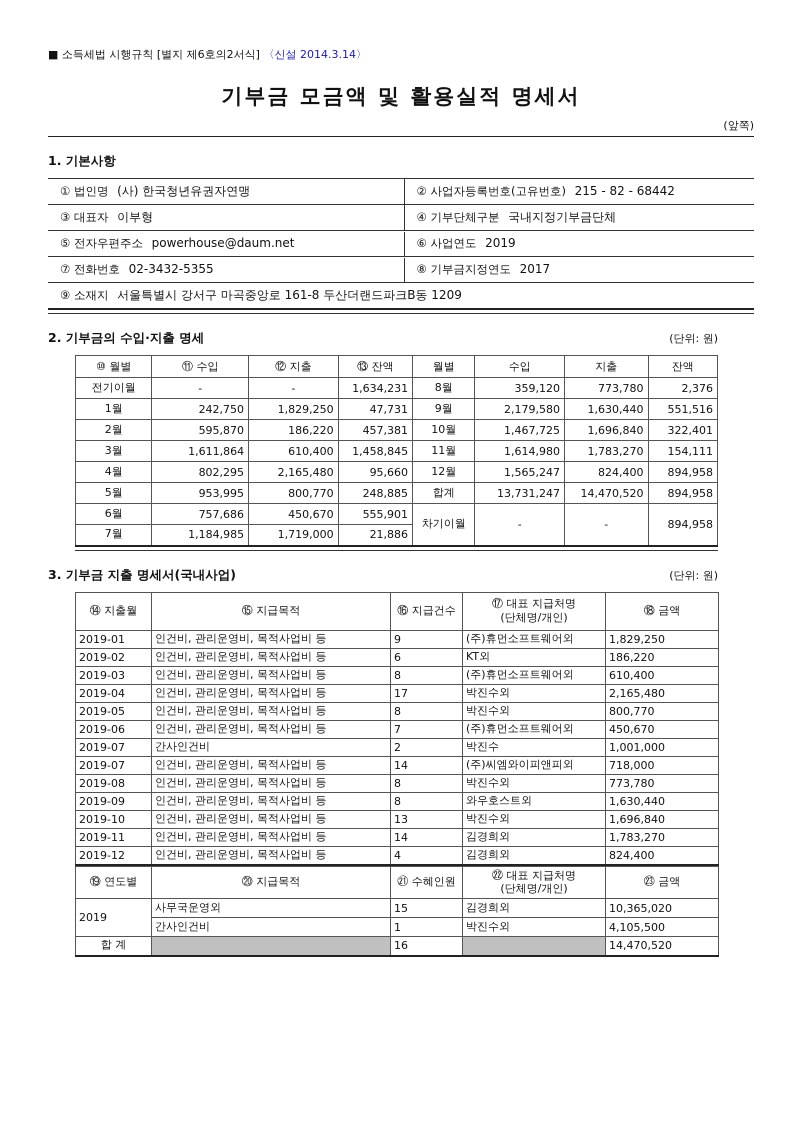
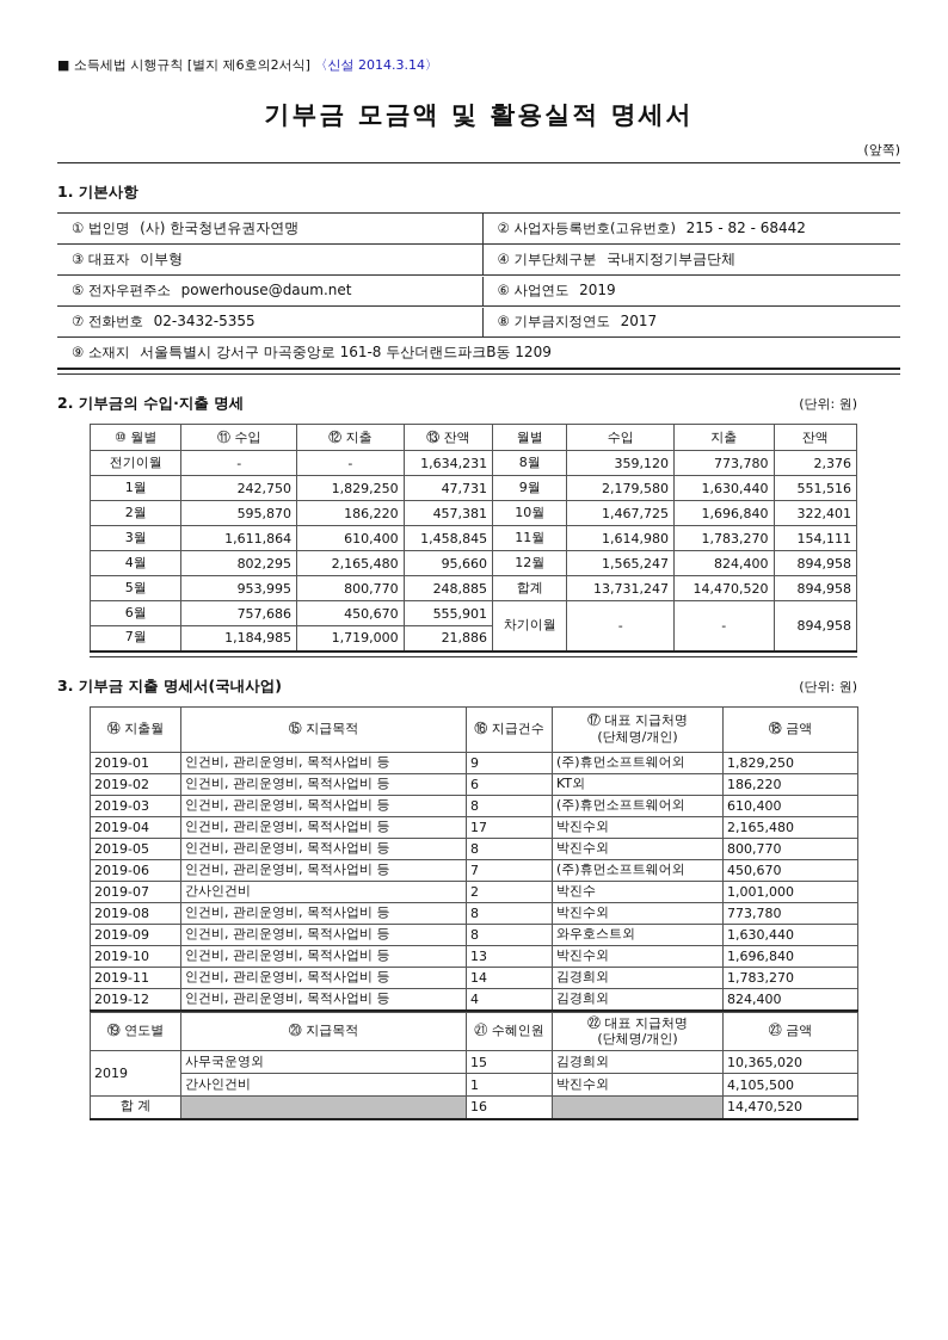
  ■ 소득세법 시행규칙 [별지 제6호의2서식] 〈신설 2014.3.14〉
  기부금 모금액 및 활용실적 명세서
  (앞쪽)
  1. 기본사항
  ① 법인명 (사) 한국청년유권자연맹
  ② 사업자등록번호(고유번호) 215 - 82 - 68442
  ③ 대표자 이부형
  ④ 기부단체구분 국내지정기부금단체
  ⑤ 전자우편주소 powerhouse@daum.net
  ⑥ 사업연도 2019
  ⑦ 전화번호 02-3432-5355
  ⑧ 기부금지정연도 2017
  ⑨ 소재지 서울특별시 강서구 마곡중앙로 161-8 두산더랜드파크B동 1209
  2. 기부금의 수입·지출 명세
  (단위: 원)
  ⑩ 월별	⑪ 수입	⑫ 지출	⑬ 잔액	월별	수입	지출	잔액
  전기이월	-	-	1,634,231	8월	359,120	773,780	2,376
  1월	242,750	1,829,250	47,731	9월	2,179,580	1,630,440	551,516
  2월	595,870	186,220	457,381	10월	1,467,725	1,696,840	322,401
  3월	1,611,864	610,400	1,458,845	11월	1,614,980	1,783,270	154,111
  4월	802,295	2,165,480	95,660	12월	1,565,247	824,400	894,958
  5월	953,995	800,770	248,885	합계	13,731,247	14,470,520	894,958
  6월	757,686	450,670	555,901	차기이월	-	-	894,958
  7월	1,184,985	1,719,000	21,886
  3. 기부금 지출 명세서(국내사업)
  (단위: 원)
  ⑭ 지출월	⑮ 지급목적	⑯ 지급건수	⑰ 대표 지급처명 (단체명/개인)	⑱ 금액
  2019-01	인건비, 관리운영비, 목적사업비 등	9	(주)휴먼소프트웨어외	1,829,250
  2019-02	인건비, 관리운영비, 목적사업비 등	6	KT외	186,220
  2019-03	인건비, 관리운영비, 목적사업비 등	8	(주)휴먼소프트웨어외	610,400
  2019-04	인건비, 관리운영비, 목적사업비 등	17	박진수외	2,165,480
  2019-05	인건비, 관리운영비, 목적사업비 등	8	박진수외	800,770
  2019-06	인건비, 관리운영비, 목적사업비 등	7	(주)휴먼소프트웨어외	450,670
  2019-07	간사인건비	2	박진수	1,001,000
- 2019-07	인건비, 관리운영비, 목적사업비 등	14	(주)씨엠와이피앤피외	718,000
  2019-08	인건비, 관리운영비, 목적사업비 등	8	박진수외	773,780
  2019-09	인건비, 관리운영비, 목적사업비 등	8	와우호스트외	1,630,440
  2019-10	인건비, 관리운영비, 목적사업비 등	13	박진수외	1,696,840
  2019-11	인건비, 관리운영비, 목적사업비 등	14	김경희외	1,783,270
  2019-12	인건비, 관리운영비, 목적사업비 등	4	김경희외	824,400
  ⑲ 연도별	⑳ 지급목적	㉑ 수혜인원	㉒ 대표 지급처명 (단체명/개인)	㉓ 금액
  2019	사무국운영외	15	김경희외	10,365,020
  간사인건비	1	박진수외	4,105,500
  합 계		16		14,470,520
